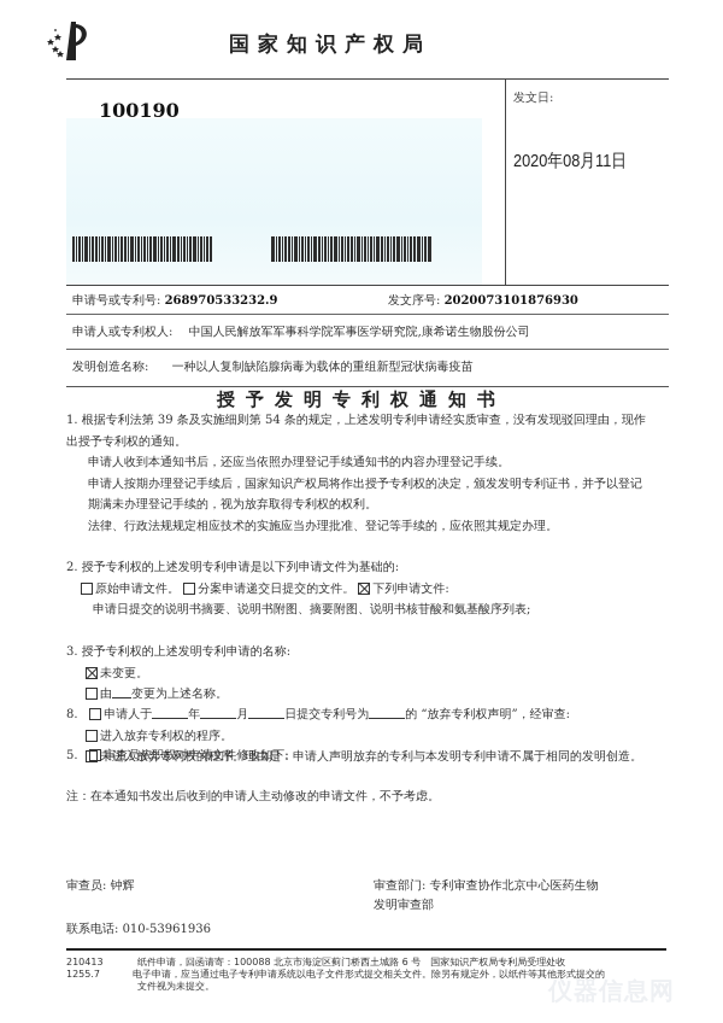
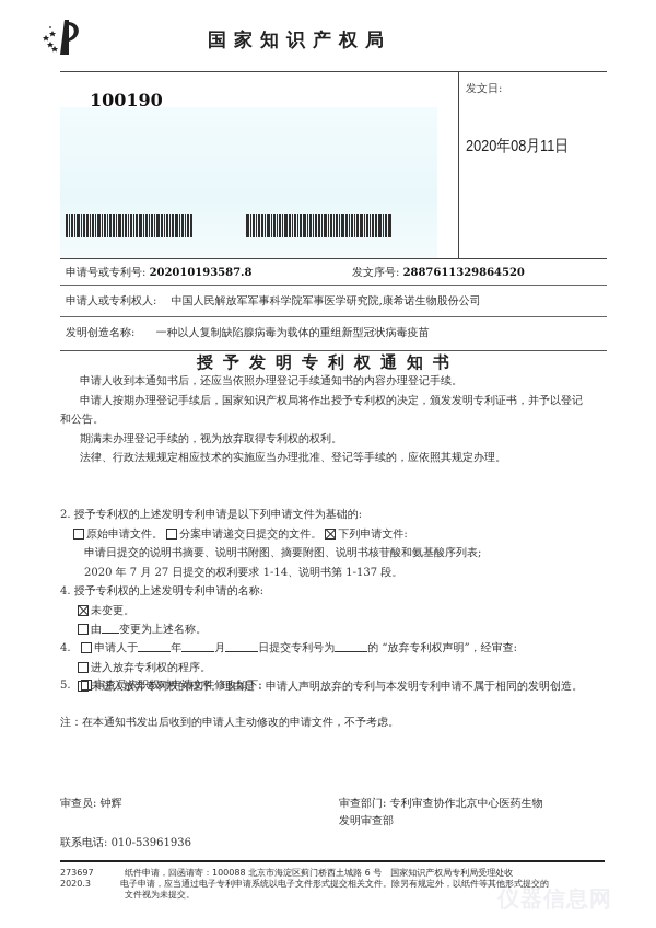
  国家知识产权局
  100190
  发文日:
  2020年08月11日
- 申请号或专利号: 268970533232.9
+ 申请号或专利号: 202010193587.8
- 发文序号: 2020073101876930
+ 发文序号: 2887611329864520
  申请人或专利权人: 中国人民解放军军事科学院军事医学研究院,康希诺生物股份公司
  发明创造名称: 一种以人复制缺陷腺病毒为载体的重组新型冠状病毒疫苗
  授予发明专利权通知书
- 1. 根据专利法第 39 条及实施细则第 54 条的规定，上述发明专利申请经实质审查，没有发现驳回理由，现作
- 出授予专利权的通知。
  申请人收到本通知书后，还应当依照办理登记手续通知书的内容办理登记手续。
  申请人按期办理登记手续后，国家知识产权局将作出授予专利权的决定，颁发发明专利证书，并予以登记
+ 和公告。
  期满未办理登记手续的，视为放弃取得专利权的权利。
  法律、行政法规规定相应技术的实施应当办理批准、登记等手续的，应依照其规定办理。
  2. 授予专利权的上述发明专利申请是以下列申请文件为基础的:
  原始申请文件。 分案申请递交日提交的文件。 下列申请文件:
  申请日提交的说明书摘要、说明书附图、摘要附图、说明书核苷酸和氨基酸序列表;
+ 2020 年 7 月 27 日提交的权利要求 1-14、说明书第 1-137 段。
- 3. 授予专利权的上述发明专利申请的名称:
+ 4. 授予专利权的上述发明专利申请的名称:
  未变更。
  由 变更为上述名称。
- 8. 申请人于 年 月 日提交专利号为 的 “放弃专利权声明”，经审查:
+ 4. 申请人于 年 月 日提交专利号为 的 “放弃专利权声明”，经审查:
  进入放弃专利权的程序。
  未进入放弃专利权的程序。理由是：申请人声明放弃的专利与本发明专利申请不属于相同的发明创造。
  5. 审查员依职权对申请文件修改如下:
  注：在本通知书发出后收到的申请人主动修改的申请文件，不予考虑。
  审查员: 钟辉
  审查部门: 专利审查协作北京中心医药生物
  发明审查部
  联系电话: 010-53961936
- 210413
+ 273697
- 1255.7
+ 2020.3
  纸件申请，回函请寄：100088 北京市海淀区蓟门桥西土城路 6 号 国家知识产权局专利局受理处收
  电子申请，应当通过电子专利申请系统以电子文件形式提交相关文件。除另有规定外，以纸件等其他形式提交的
  文件视为未提交。
  仪器信息网
